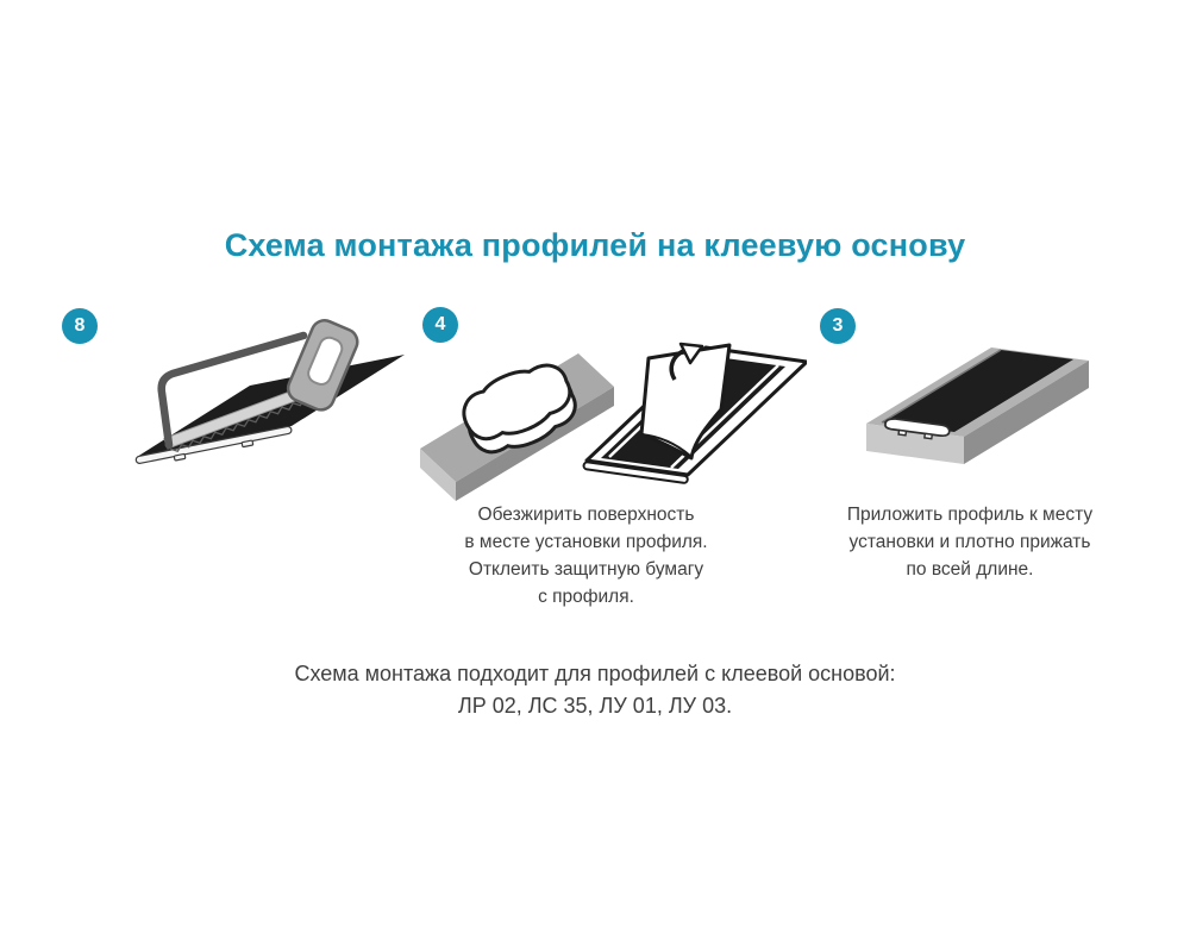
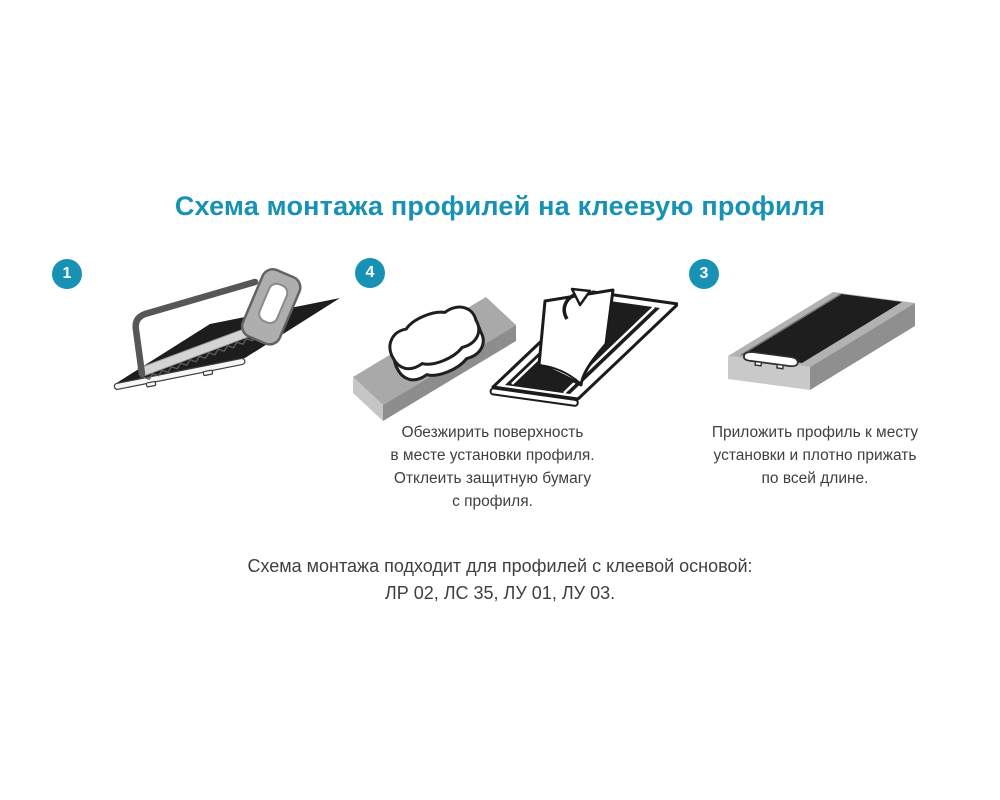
- Схема монтажа профилей на клеевую основу
+ Схема монтажа профилей на клеевую профиля
- 8
+ 1
  4
  Обезжирить поверхность
  в месте установки профиля.
  Отклеить защитную бумагу
  с профиля.
  3
  Приложить профиль к месту
  установки и плотно прижать
  по всей длине.
  Схема монтажа подходит для профилей с клеевой основой:
  ЛР 02, ЛС 35, ЛУ 01, ЛУ 03.
